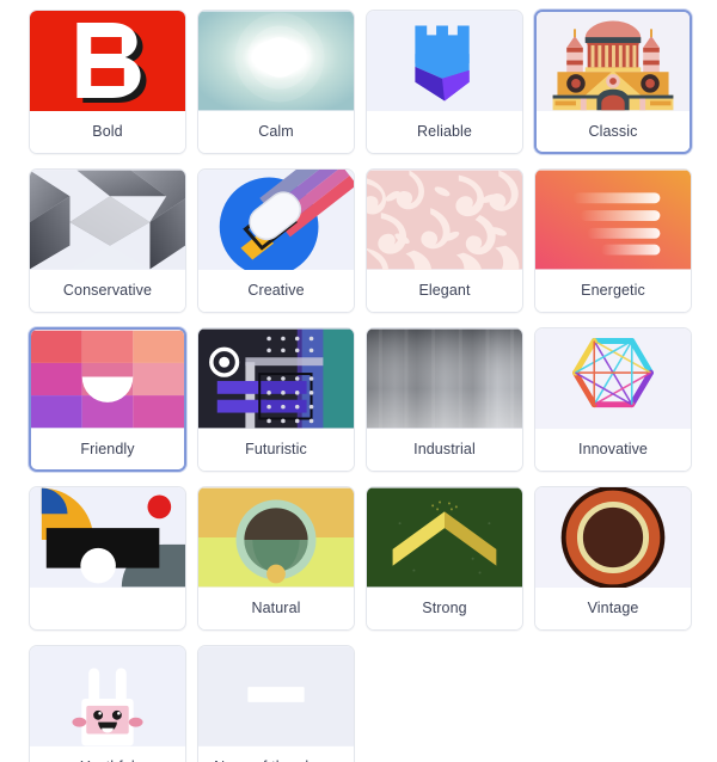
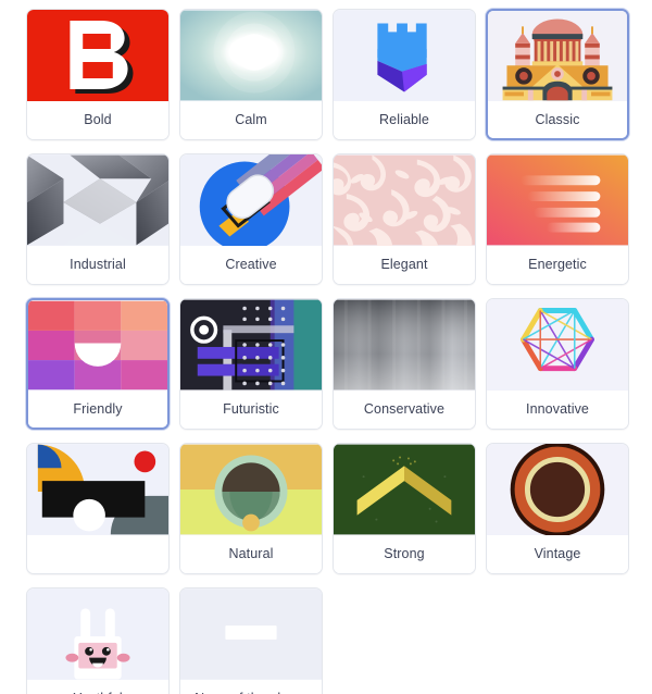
  Bold
  Calm
  Reliable
  Classic
- Conservative
+ Industrial
  Creative
  Elegant
  Energetic
  Friendly
  Futuristic
- Industrial
+ Conservative
  Innovative
  Natural
  Strong
  Vintage
